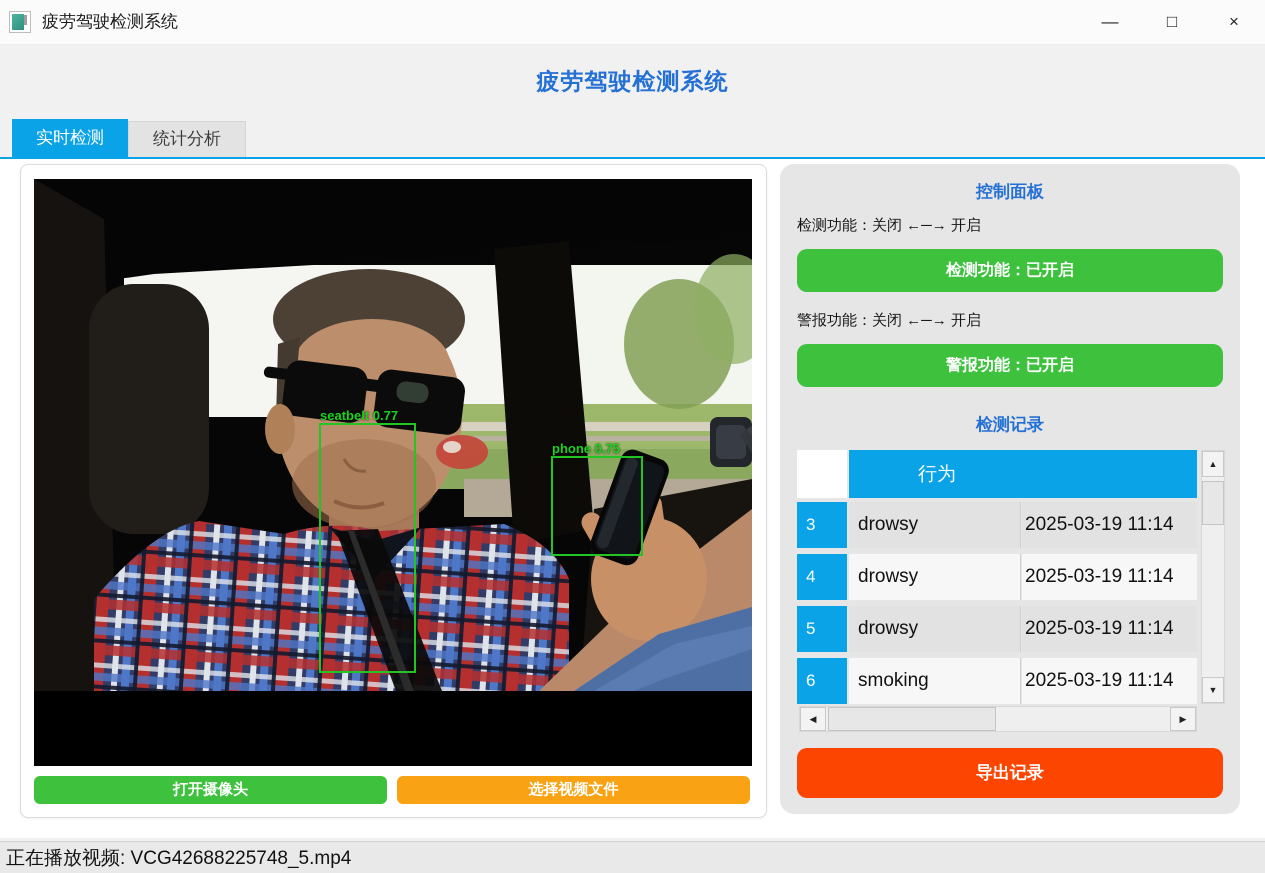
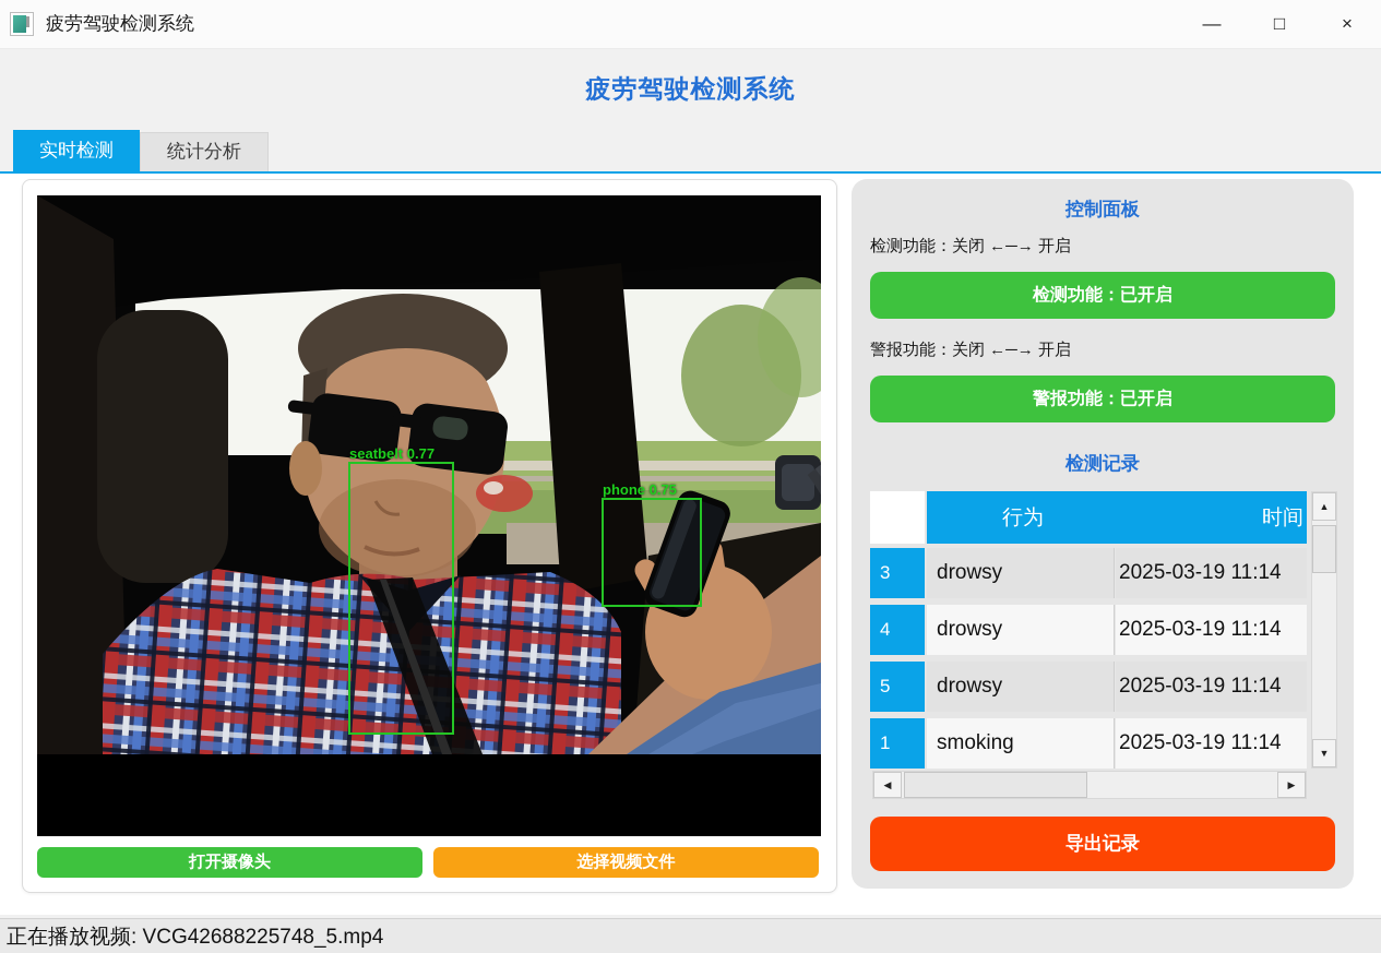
  疲劳驾驶检测系统
  —
  □
  ×
  疲劳驾驶检测系统
  实时检测
  统计分析
  seatbelt 0.77
  phone 0.75
  打开摄像头
  选择视频文件
  控制面板
  检测功能：关闭 ←─→ 开启
  检测功能：已开启
  警报功能：关闭 ←─→ 开启
  警报功能：已开启
  检测记录
  行为
+ 时间
  3
  drowsy
  2025-03-19 11:14
  4
  drowsy
  2025-03-19 11:14
  5
  drowsy
  2025-03-19 11:14
- 6
+ 1
  smoking
  2025-03-19 11:14
  ▲
  ▼
  ◀
  ▶
  导出记录
  正在播放视频: VCG42688225748_5.mp4
